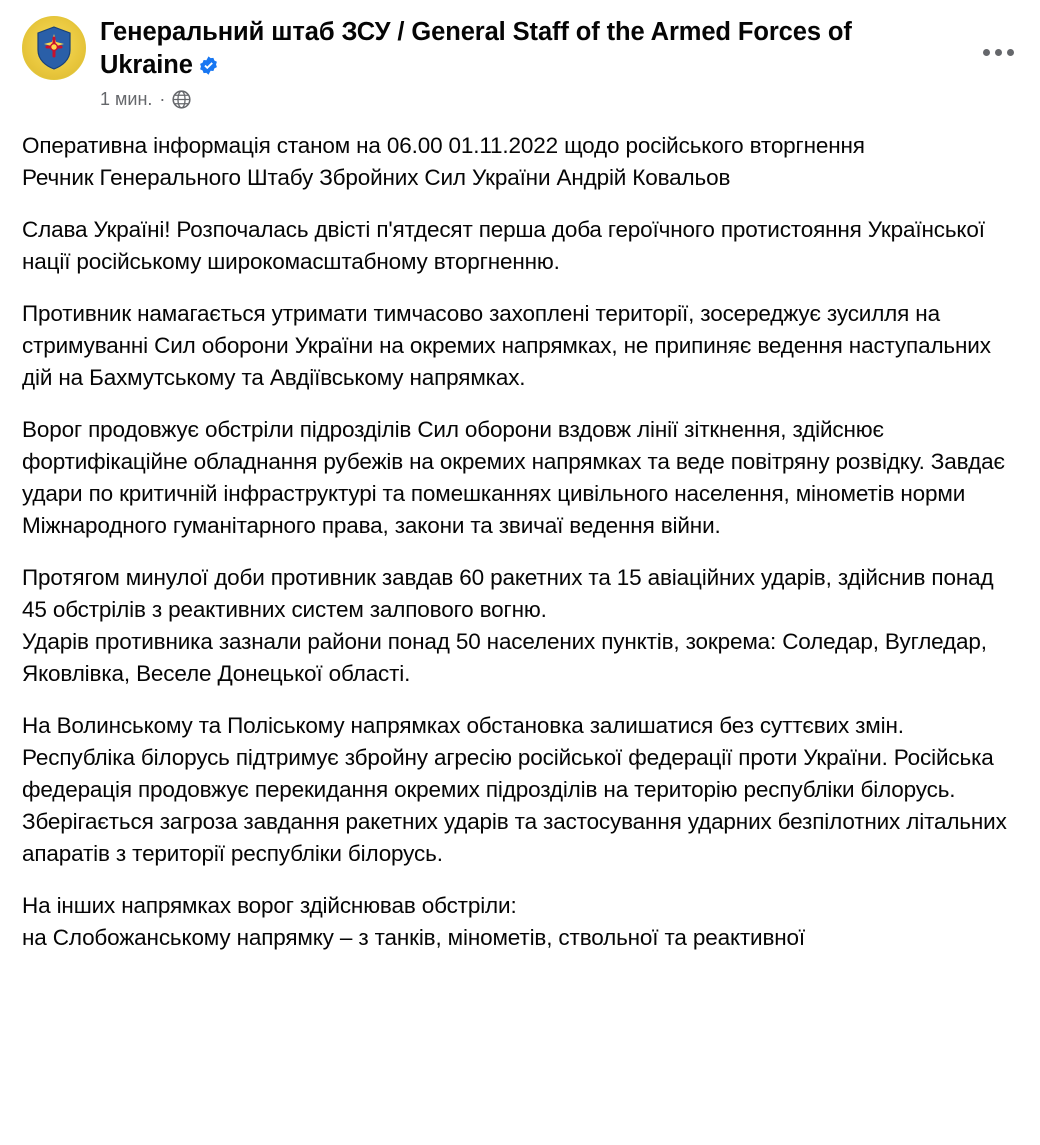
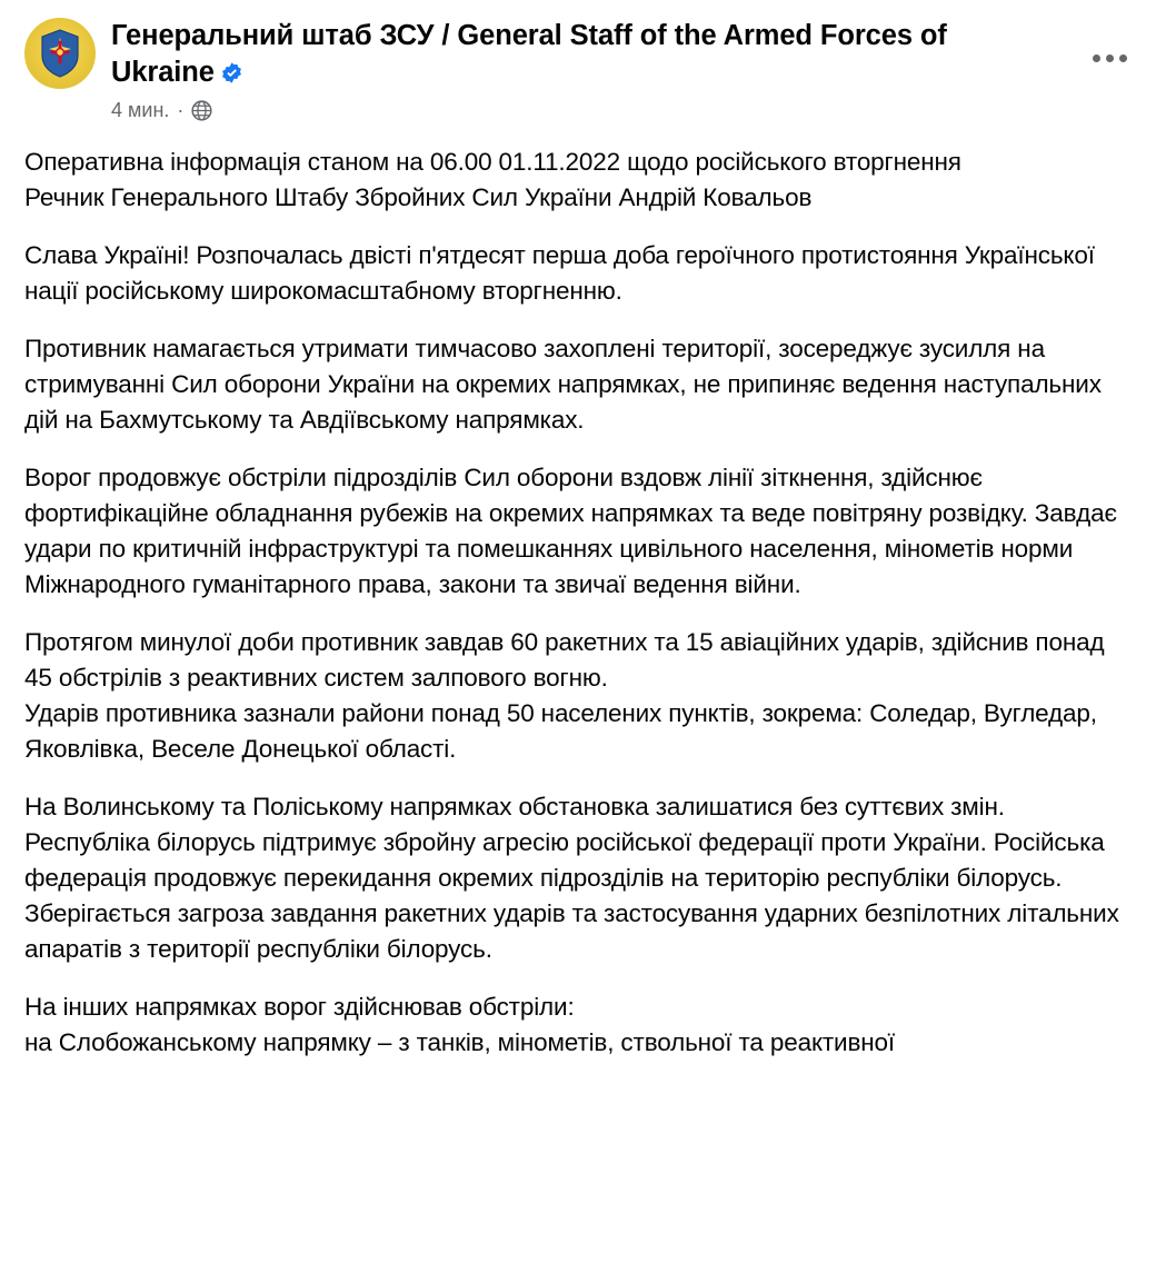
  Генеральний штаб ЗСУ / General Staff of the Armed Forces of Ukraine
- 1 мин.
+ 4 мин.
  ·
  Оперативна інформація станом на 06.00 01.11.2022 щодо російського вторгнення
  Речник Генерального Штабу Збройних Сил України Андрій Ковальов
  Слава Україні! Розпочалась двісті п'ятдесят перша доба героїчного протистояння Української нації російському широкомасштабному вторгненню.
  Противник намагається утримати тимчасово захоплені території, зосереджує зусилля на стримуванні Сил оборони України на окремих напрямках, не припиняє ведення наступальних дій на Бахмутському та Авдіївському напрямках.
  Ворог продовжує обстріли підрозділів Сил оборони вздовж лінії зіткнення, здійснює фортифікаційне обладнання рубежів на окремих напрямках та веде повітряну розвідку. Завдає удари по критичній інфраструктурі та помешканнях цивільного населення, мінометів норми Міжнародного гуманітарного права, закони та звичаї ведення війни.
  Протягом минулої доби противник завдав 60 ракетних та 15 авіаційних ударів, здійснив понад 45 обстрілів з реактивних систем залпового вогню.
  Ударів противника зазнали райони понад 50 населених пунктів, зокрема: Соледар, Вугледар, Яковлівка, Веселе Донецької області.
  На Волинському та Поліському напрямках обстановка залишатися без суттєвих змін. Республіка білорусь підтримує збройну агресію російської федерації проти України. Російська федерація продовжує перекидання окремих підрозділів на територію республіки білорусь. Зберігається загроза завдання ракетних ударів та застосування ударних безпілотних літальних апаратів з території республіки білорусь.
  На інших напрямках ворог здійснював обстріли:
  на Слобожанському напрямку – з танків, мінометів, ствольної та реактивної
